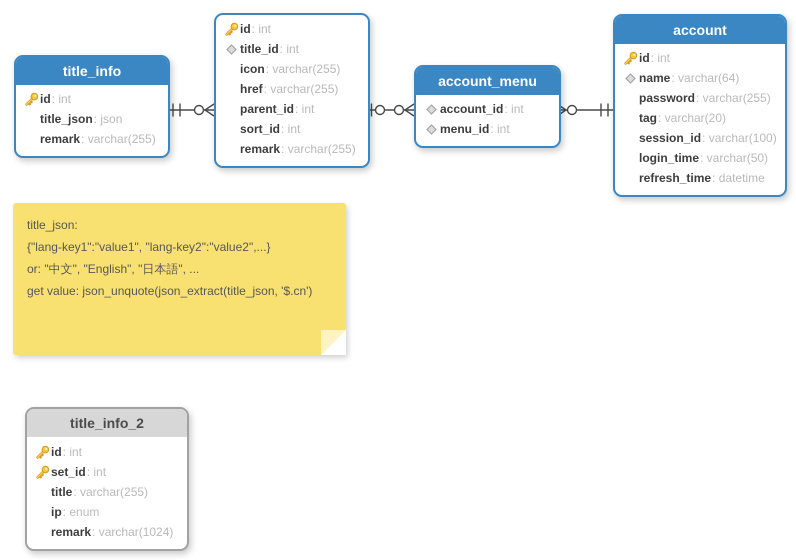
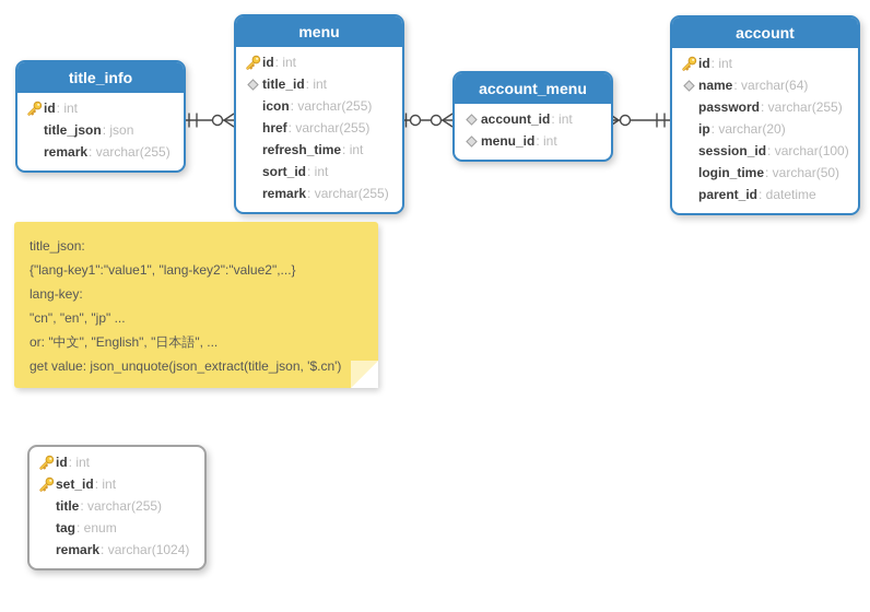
  title_info
  id
  : int
  title_json
  : json
  remark
  : varchar(255)
+ menu
  id
  : int
  title_id
  : int
  icon
  : varchar(255)
  href
  : varchar(255)
- parent_id
+ refresh_time
  : int
  sort_id
  : int
  remark
  : varchar(255)
  account_menu
  account_id
  : int
  menu_id
  : int
  account
  id
  : int
  name
  : varchar(64)
  password
  : varchar(255)
- tag
+ ip
  : varchar(20)
  session_id
  : varchar(100)
  login_time
  : varchar(50)
- refresh_time
+ parent_id
  : datetime
  title_json:
  {"lang-key1":"value1", "lang-key2":"value2",...}
+ lang-key:
+ "cn", "en", "jp" ...
  or: "中文", "English", "日本語", ...
  get value: json_unquote(json_extract(title_json, '$.cn')
- title_info_2
  id
  : int
  set_id
  : int
  title
  : varchar(255)
- ip
+ tag
  : enum
  remark
  : varchar(1024)
